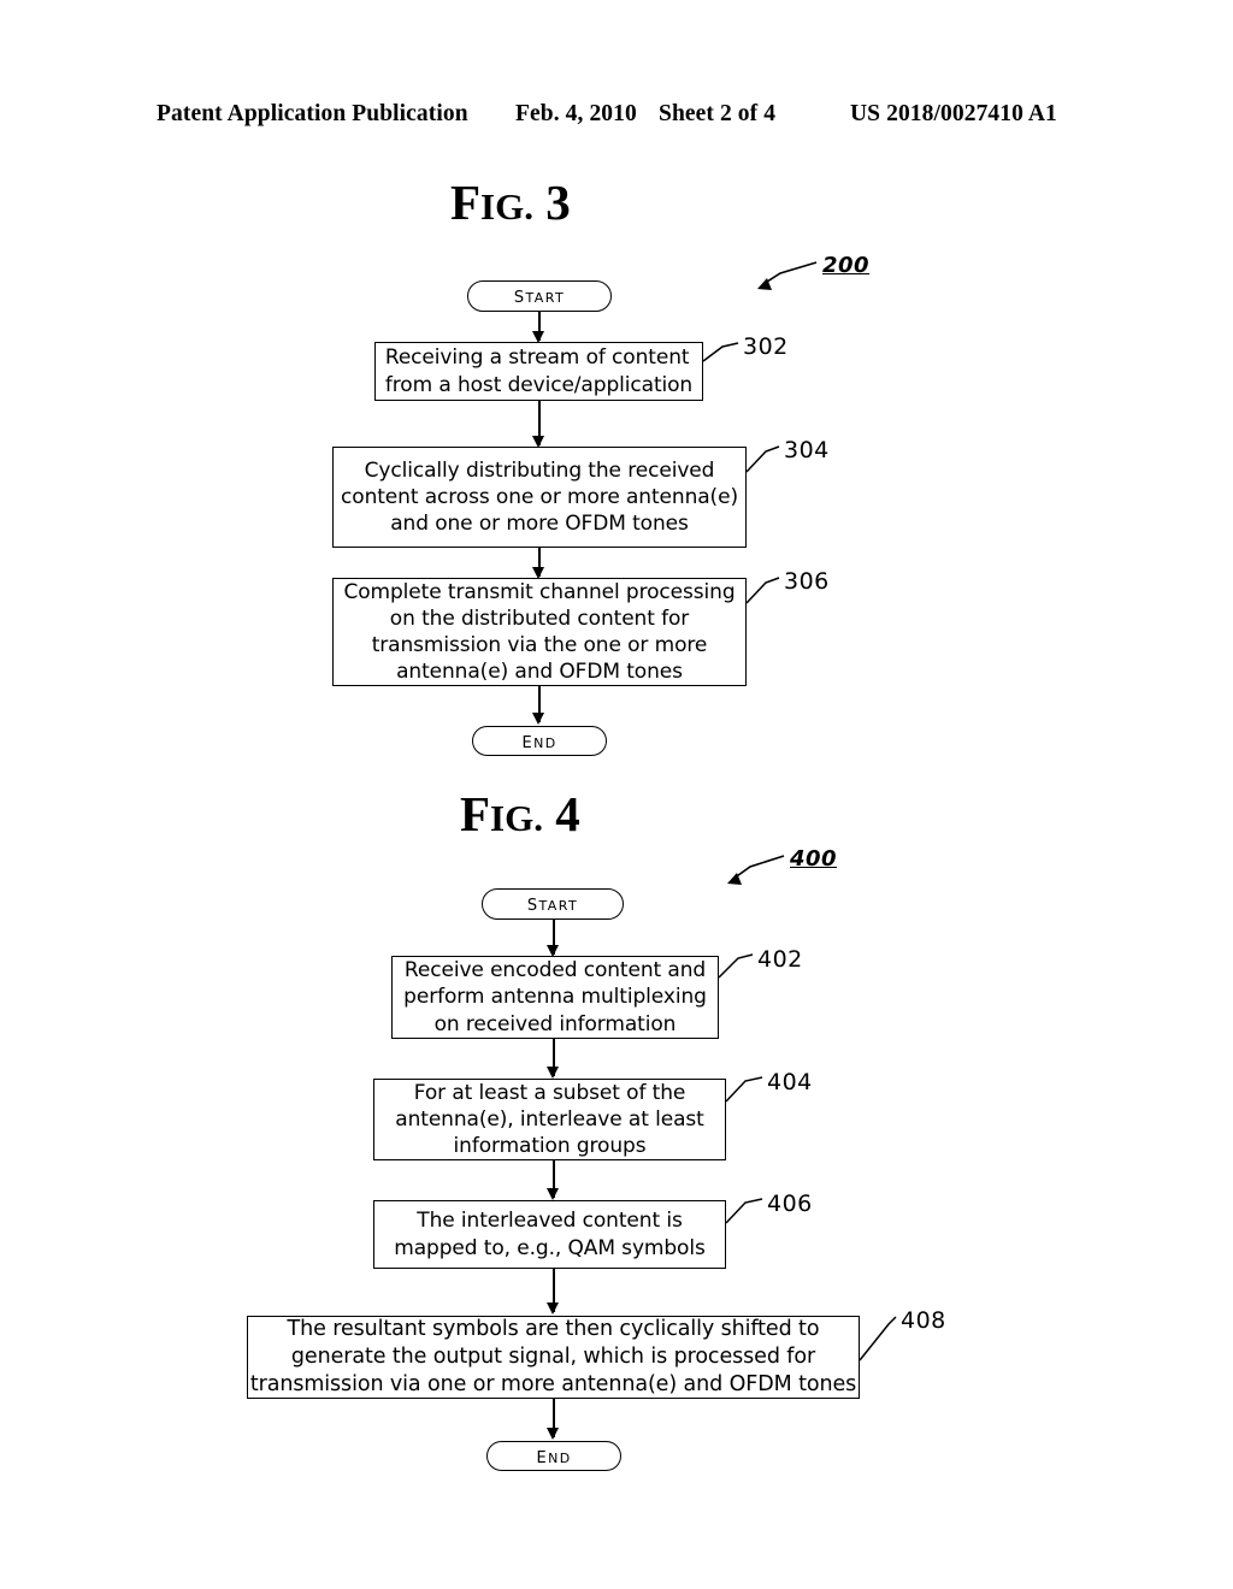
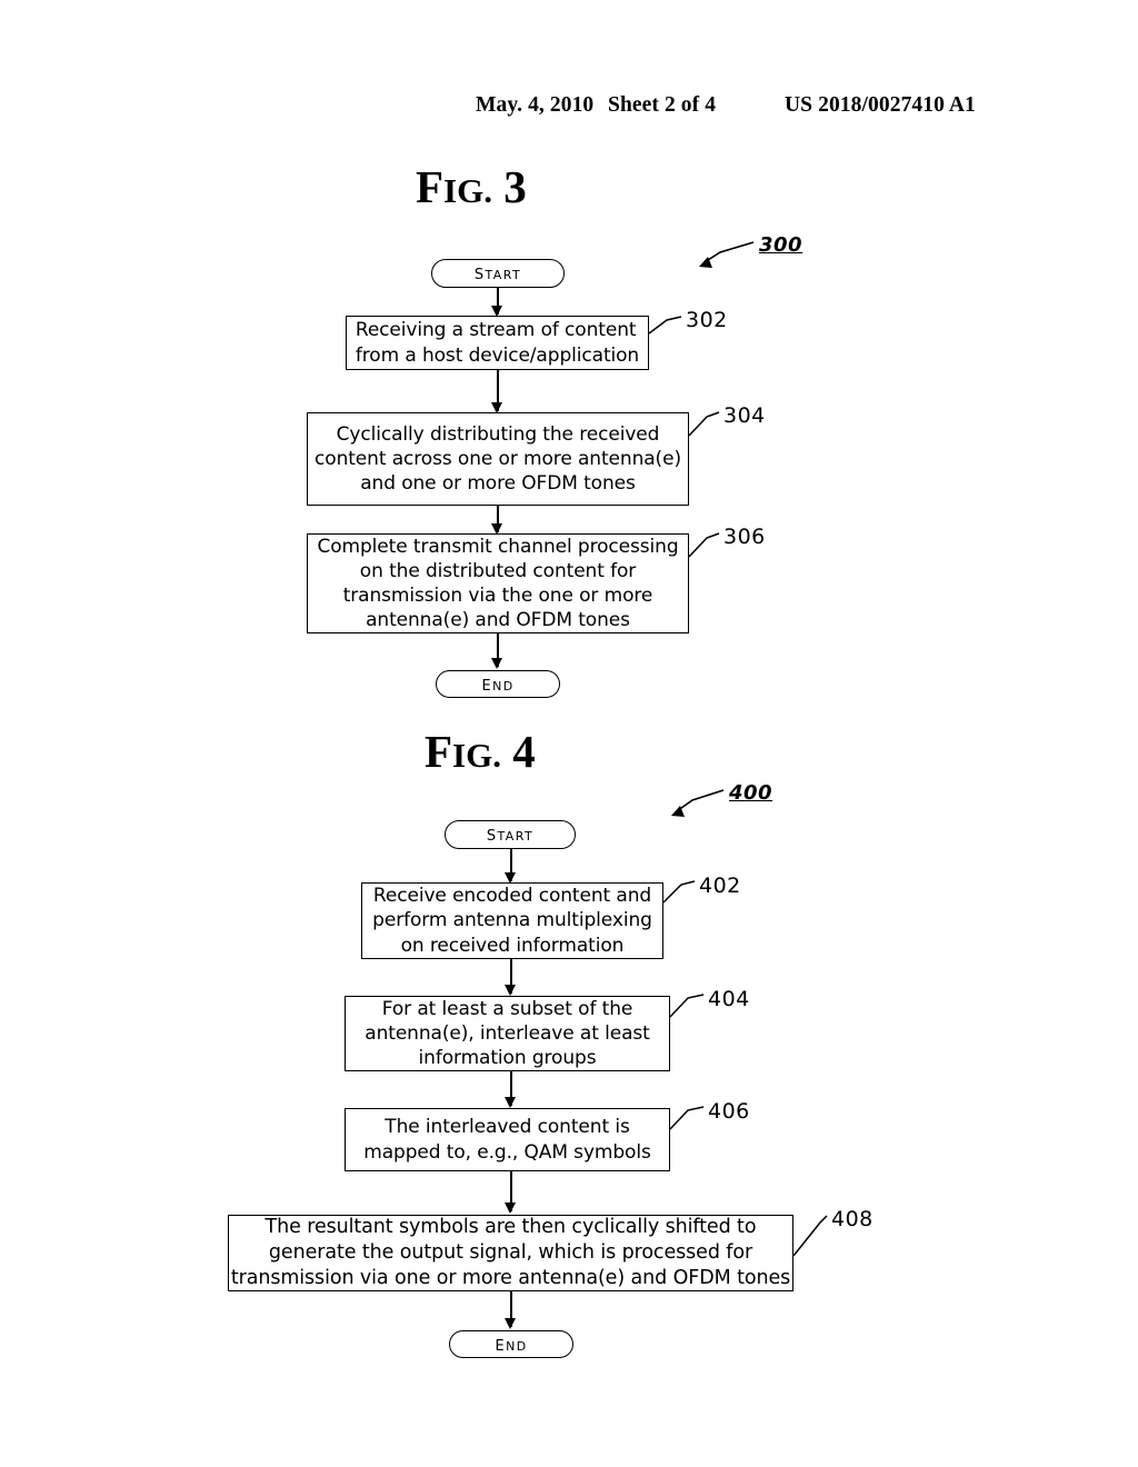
- Patent Application Publication
- Feb. 4, 2010
+ May. 4, 2010
  Sheet 2 of 4
  US 2018/0027410 A1
  FIG. 3
- 200
+ 300
  start
  Receiving a stream of content
  from a host device/application
  302
  Cyclically distributing the received
  content across one or more antenna(e)
  and one or more OFDM tones
  304
  Complete transmit channel processing
  on the distributed content for
  transmission via the one or more
  antenna(e) and OFDM tones
  306
  end
  FIG. 4
  400
  start
  Receive encoded content and
  perform antenna multiplexing
  on received information
  402
  For at least a subset of the
  antenna(e), interleave at least
  information groups
  404
  The interleaved content is
  mapped to, e.g., QAM symbols
  406
  The resultant symbols are then cyclically shifted to
  generate the output signal, which is processed for
  transmission via one or more antenna(e) and OFDM tones
  408
  end
